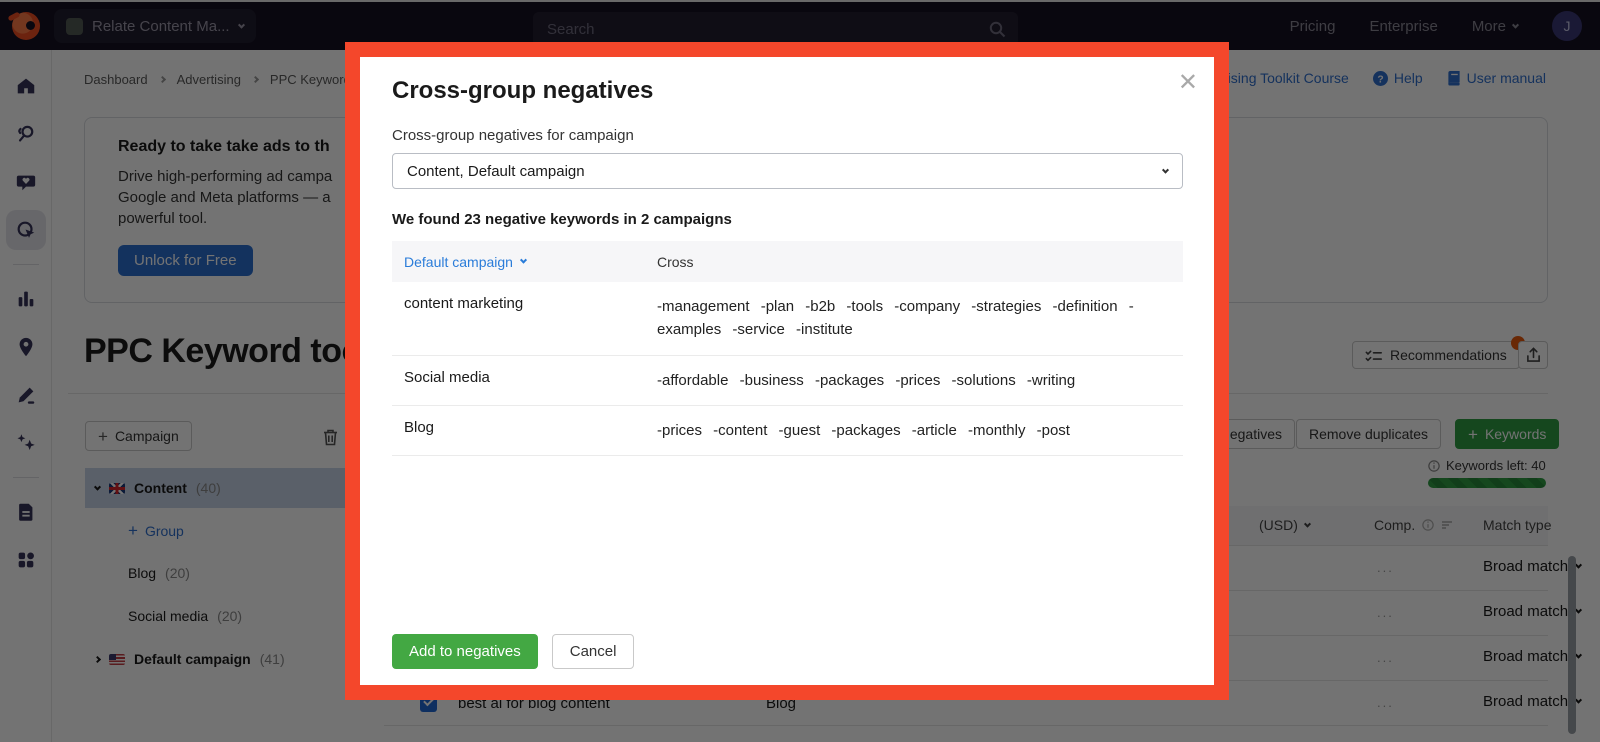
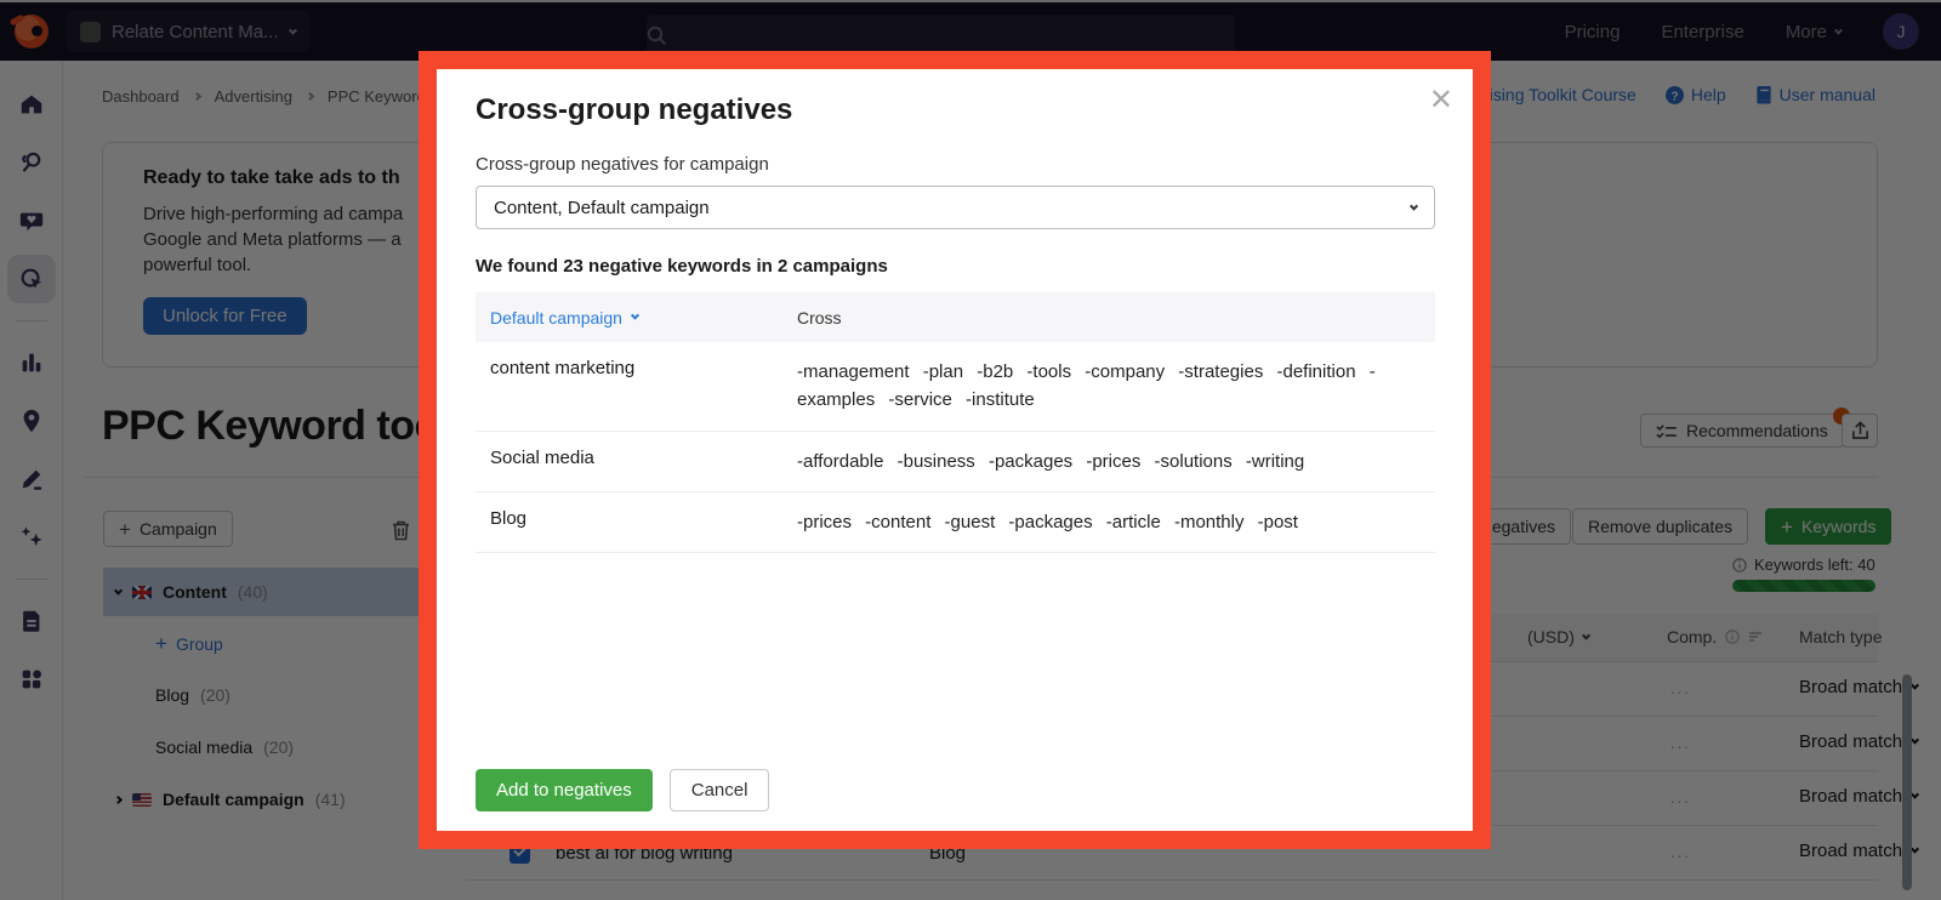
  Relate Content Ma...
- Search
  Pricing
  Enterprise
  More
  J
  Dashboard
  Advertising
  ising Toolkit Course
  ?
  Help
  User manual
  Ready to take take ads to th
  Drive high-performing ad campa
  Google and Meta platforms — a
  powerful tool.
  Unlock for Free
  PPC Keyword to
  +
  Campaign
  Content
  (40)
  +
  Group
  Blog
  (20)
  Social media
  (20)
  Default campaign
  (41)
  Recommendations
  Remove duplicates
  +
  Keywords
  Keywords left: 40
  (USD)
  Comp.
  Match type
  ...
  Broad match
  ...
  Broad match
  ...
  Broad match
- best ai for blog content
+ best ai for blog writing
  Blog
  ...
  Broad match
  ✕
  Cross-group negatives
  Cross-group negatives for campaign
  Content, Default campaign
  We found 23 negative keywords in 2 campaigns
  Default campaign
  Cross
  content marketing
  -management -plan -b2b -tools -company -strategies -definition -examples -service -institute
  Social media
  -affordable -business -packages -prices -solutions -writing
  Blog
  -prices -content -guest -packages -article -monthly -post
  Add to negatives
  Cancel
